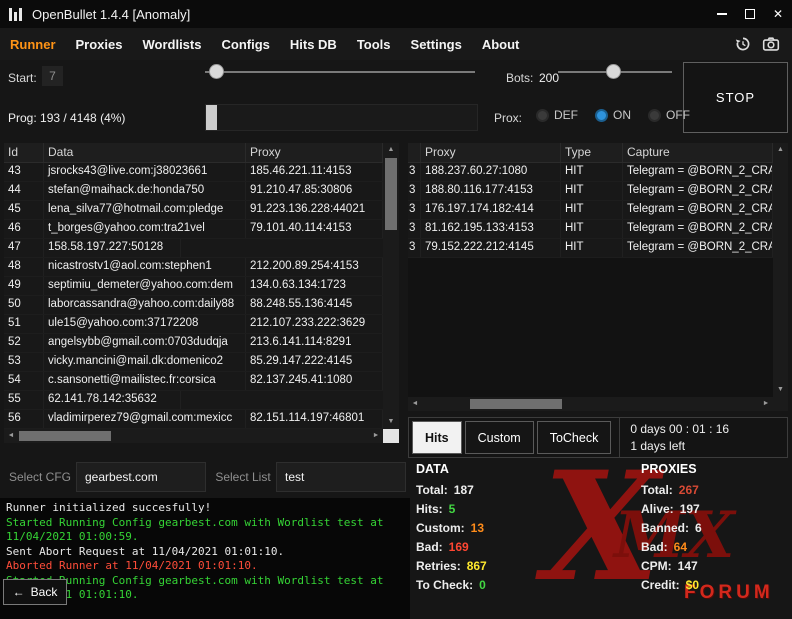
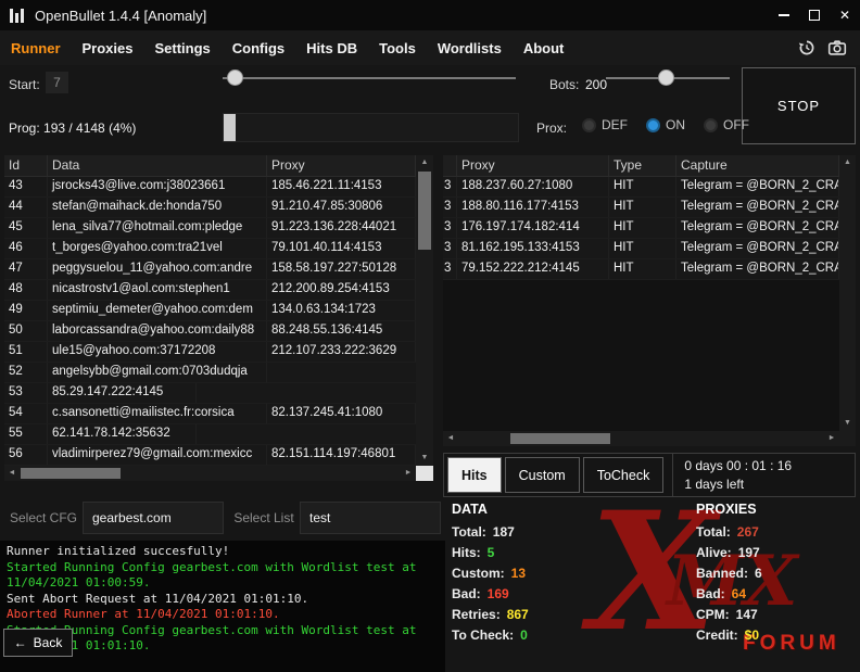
  OpenBullet 1.4.4 [Anomaly]
  ✕
  Runner
  Proxies
- Wordlists
+ Settings
  Configs
  Hits DB
  Tools
- Settings
+ Wordlists
  About
  Start:
  7
  Bots:
  200
  STOP
  Prog: 193 / 4148 (4%)
  Prox:
  DEF
  ON
  OFF
  Id
  Data
  Proxy
  43
  jsrocks43@live.com:j38023661
  185.46.221.11:4153
  44
  stefan@maihack.de:honda750
  91.210.47.85:30806
  45
  lena_silva77@hotmail.com:pledge
  91.223.136.228:44021
  46
  t_borges@yahoo.com:tra21vel
  79.101.40.114:4153
  47
+ peggysuelou_11@yahoo.com:andre
  158.58.197.227:50128
  48
  nicastrostv1@aol.com:stephen1
  212.200.89.254:4153
  49
  septimiu_demeter@yahoo.com:dem
  134.0.63.134:1723
  50
  laborcassandra@yahoo.com:daily88
  88.248.55.136:4145
  51
  ule15@yahoo.com:37172208
  212.107.233.222:3629
  52
  angelsybb@gmail.com:0703dudqja
- 213.6.141.114:8291
  53
- vicky.mancini@mail.dk:domenico2
  85.29.147.222:4145
  54
  c.sansonetti@mailistec.fr:corsica
  82.137.245.41:1080
  55
  62.141.78.142:35632
  56
  vladimirperez79@gmail.com:mexicc
  82.151.114.197:46801
  Proxy
  Type
  Capture
  3
  188.237.60.27:1080
  HIT
  Telegram = @BORN_2_CRA
  3
  188.80.116.177:4153
  HIT
  Telegram = @BORN_2_CRA
  3
  176.197.174.182:414
  HIT
  Telegram = @BORN_2_CRA
  3
  81.162.195.133:4153
  HIT
  Telegram = @BORN_2_CRA
  3
  79.152.222.212:4145
  HIT
  Telegram = @BORN_2_CRA
  Hits
  Custom
  ToCheck
  0 days 00 : 01 : 16
  1 days left
  Select CFG
  gearbest.com
  Select List
  test
  Runner initialized succesfully!
  Started Running Config gearbest.com with Wordlist test at 11/04/2021 01:00:59.
  Sent Abort Request at 11/04/2021 01:01:10.
  Aborted Runner at 11/04/2021 01:01:10.
  unning Config gearbest.com with Wordlist test at 1 01:01:10.
  ←
  Back
  DATA
  Total: 187
  Hits: 5
  Custom: 13
  Bad: 169
  Retries: 867
  To Check: 0
  PROXIES
  Total: 267
  Alive: 197
  Banned: 6
  Bad: 64
  CPM: 147
  Credit: $0
  X
  MX
  FORUM
